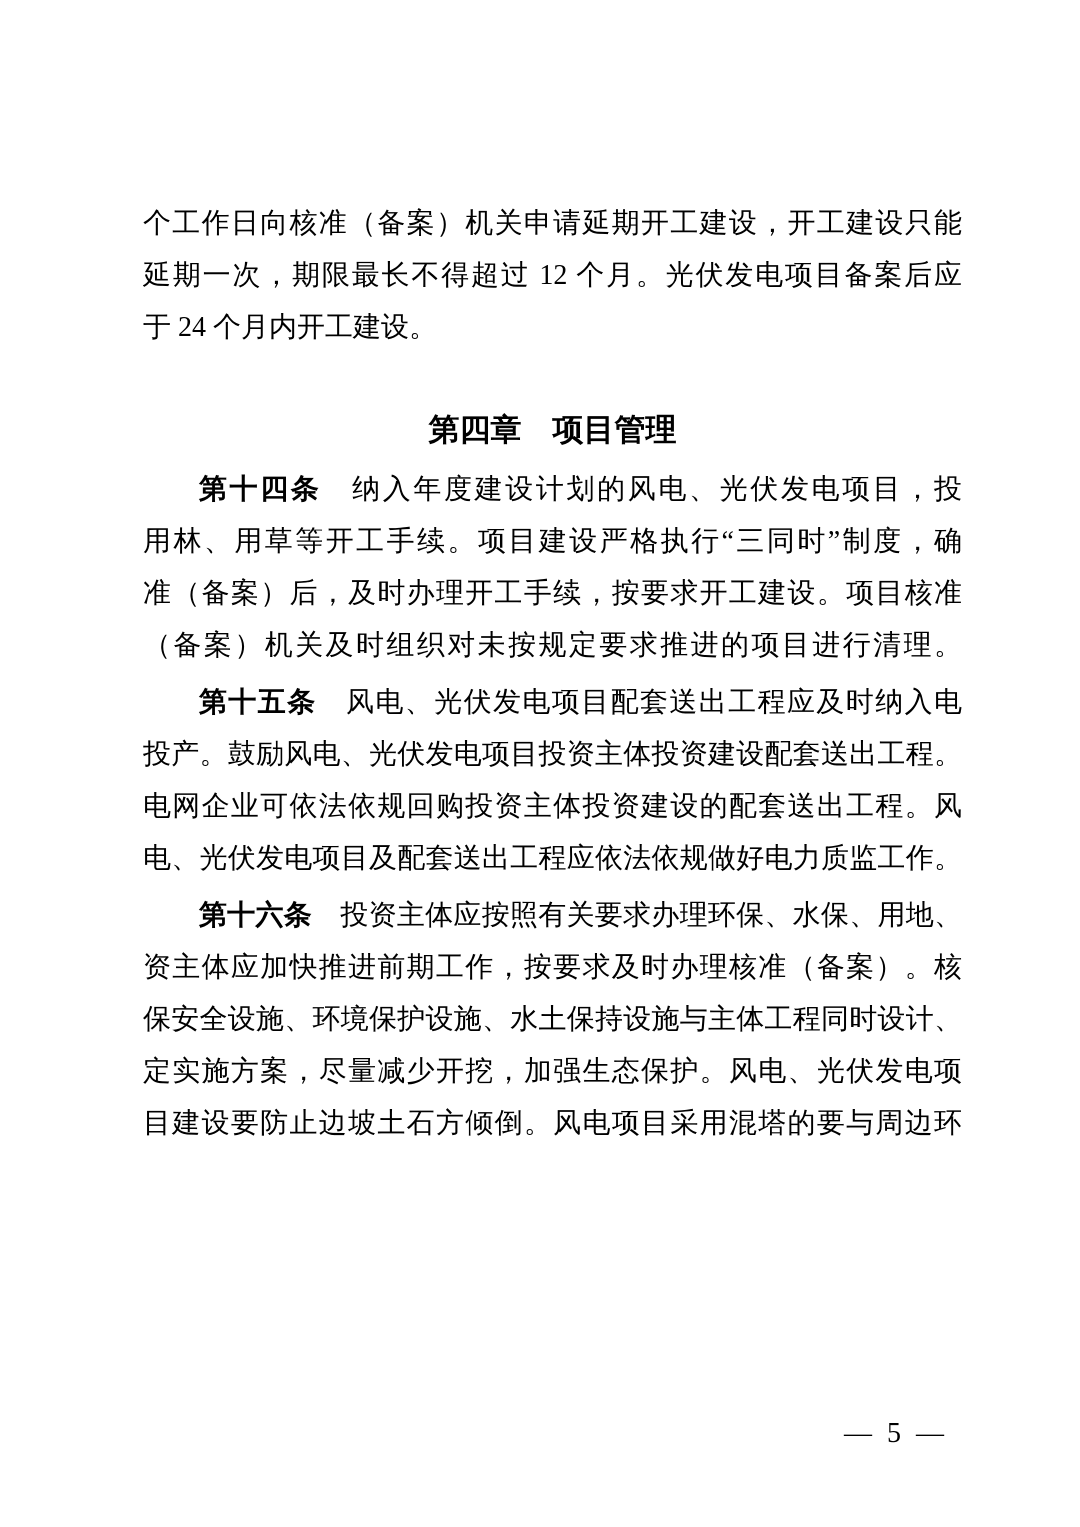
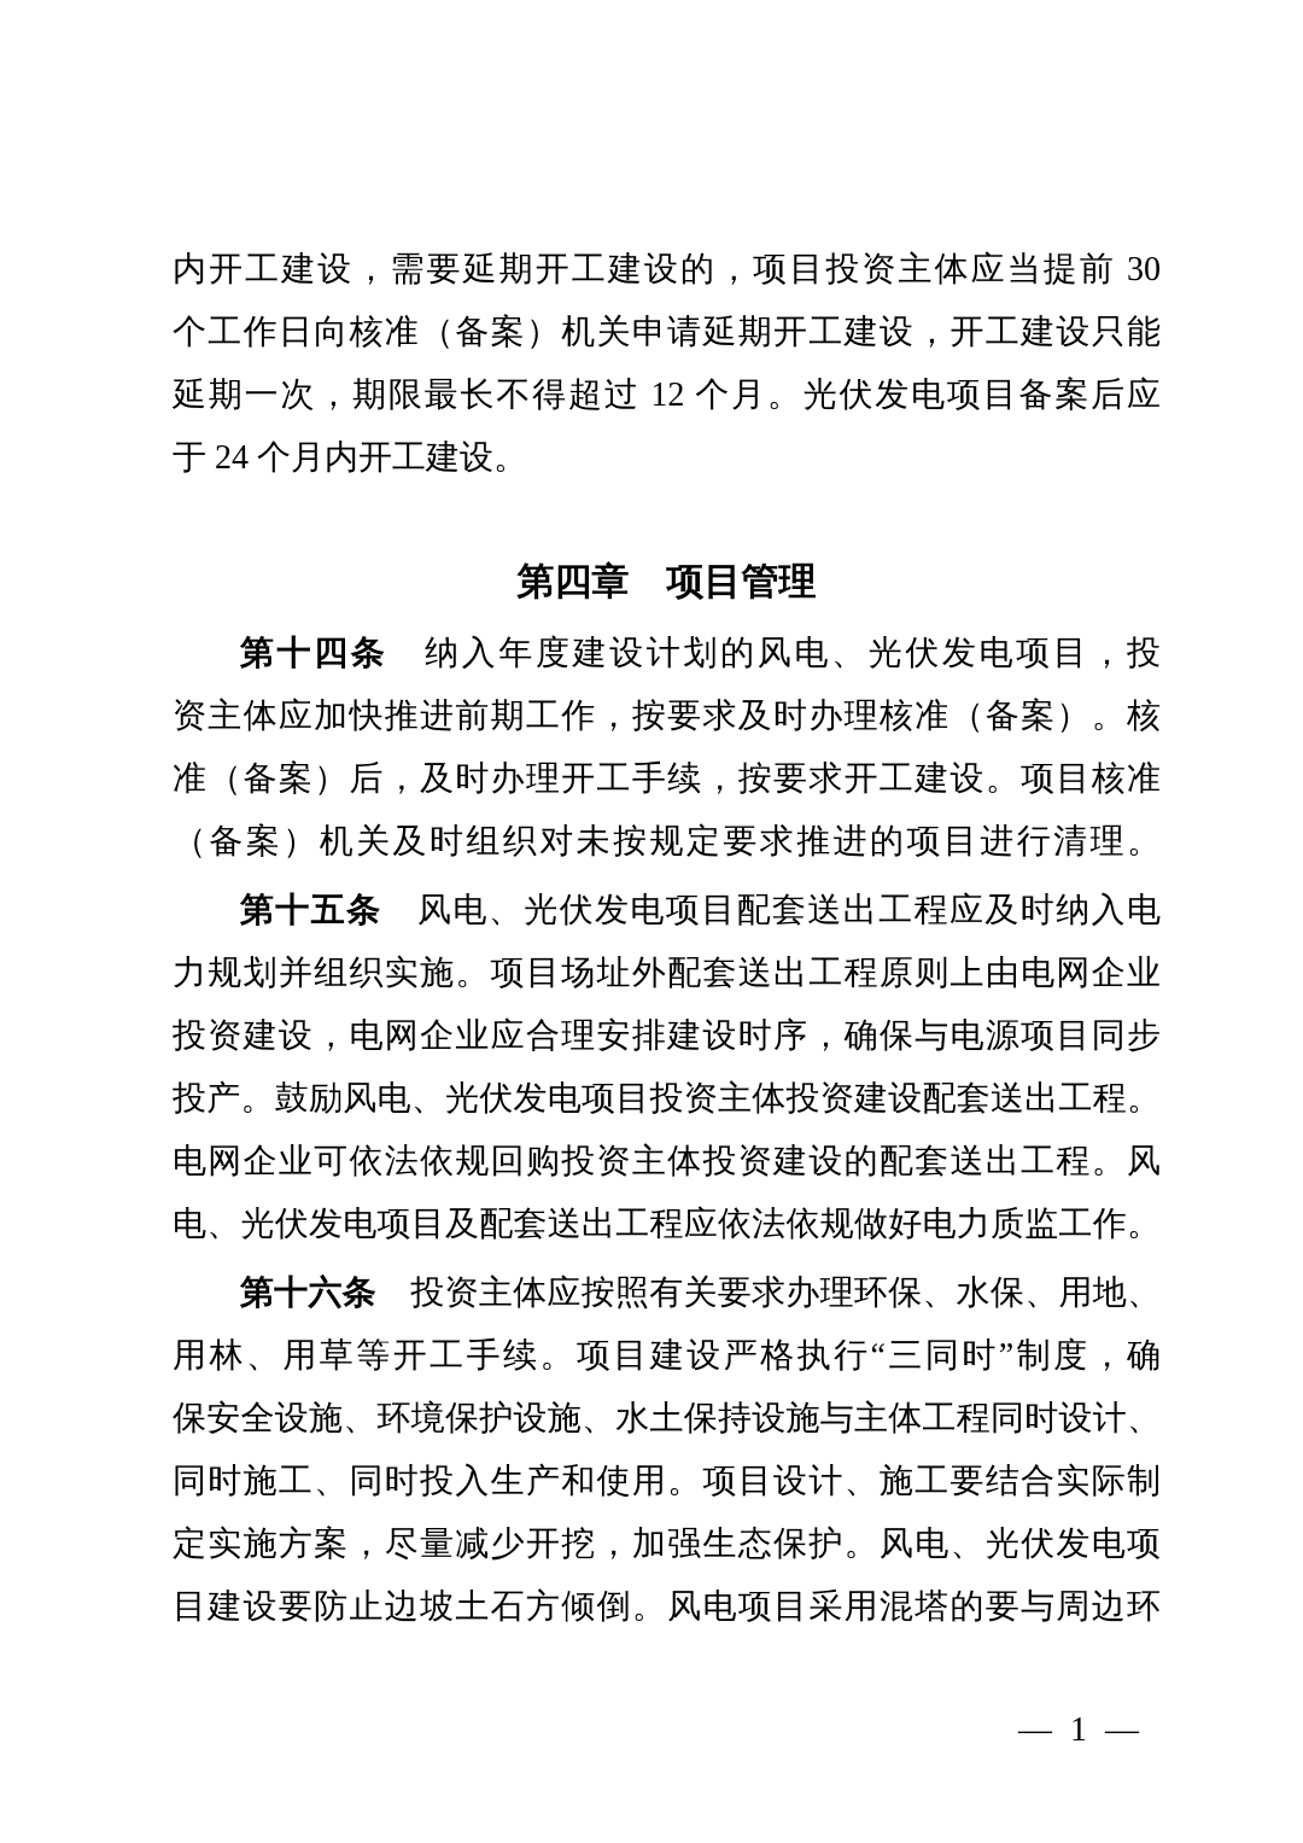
+ 内开工建设，需要延期开工建设的，项目投资主体应当提前 30
  个工作日向核准（备案）机关申请延期开工建设，开工建设只能
  延期一次，期限最长不得超过 12 个月。光伏发电项目备案后应
  于 24 个月内开工建设。
  第四章 项目管理
  第十四条 纳入年度建设计划的风电、光伏发电项目，投
- 用林、用草等开工手续。项目建设严格执行“三同时”制度，确
+ 资主体应加快推进前期工作，按要求及时办理核准（备案）。核
  准（备案）后，及时办理开工手续，按要求开工建设。项目核准
  （备案）机关及时组织对未按规定要求推进的项目进行清理。
  第十五条 风电、光伏发电项目配套送出工程应及时纳入电
+ 力规划并组织实施。项目场址外配套送出工程原则上由电网企业
+ 投资建设，电网企业应合理安排建设时序，确保与电源项目同步
  投产。鼓励风电、光伏发电项目投资主体投资建设配套送出工程。
  电网企业可依法依规回购投资主体投资建设的配套送出工程。风
  电、光伏发电项目及配套送出工程应依法依规做好电力质监工作。
  第十六条 投资主体应按照有关要求办理环保、水保、用地、
- 资主体应加快推进前期工作，按要求及时办理核准（备案）。核
+ 用林、用草等开工手续。项目建设严格执行“三同时”制度，确
  保安全设施、环境保护设施、水土保持设施与主体工程同时设计、
+ 同时施工、同时投入生产和使用。项目设计、施工要结合实际制
  定实施方案，尽量减少开挖，加强生态保护。风电、光伏发电项
  目建设要防止边坡土石方倾倒。风电项目采用混塔的要与周边环
- — 5 —
+ — 1 —
